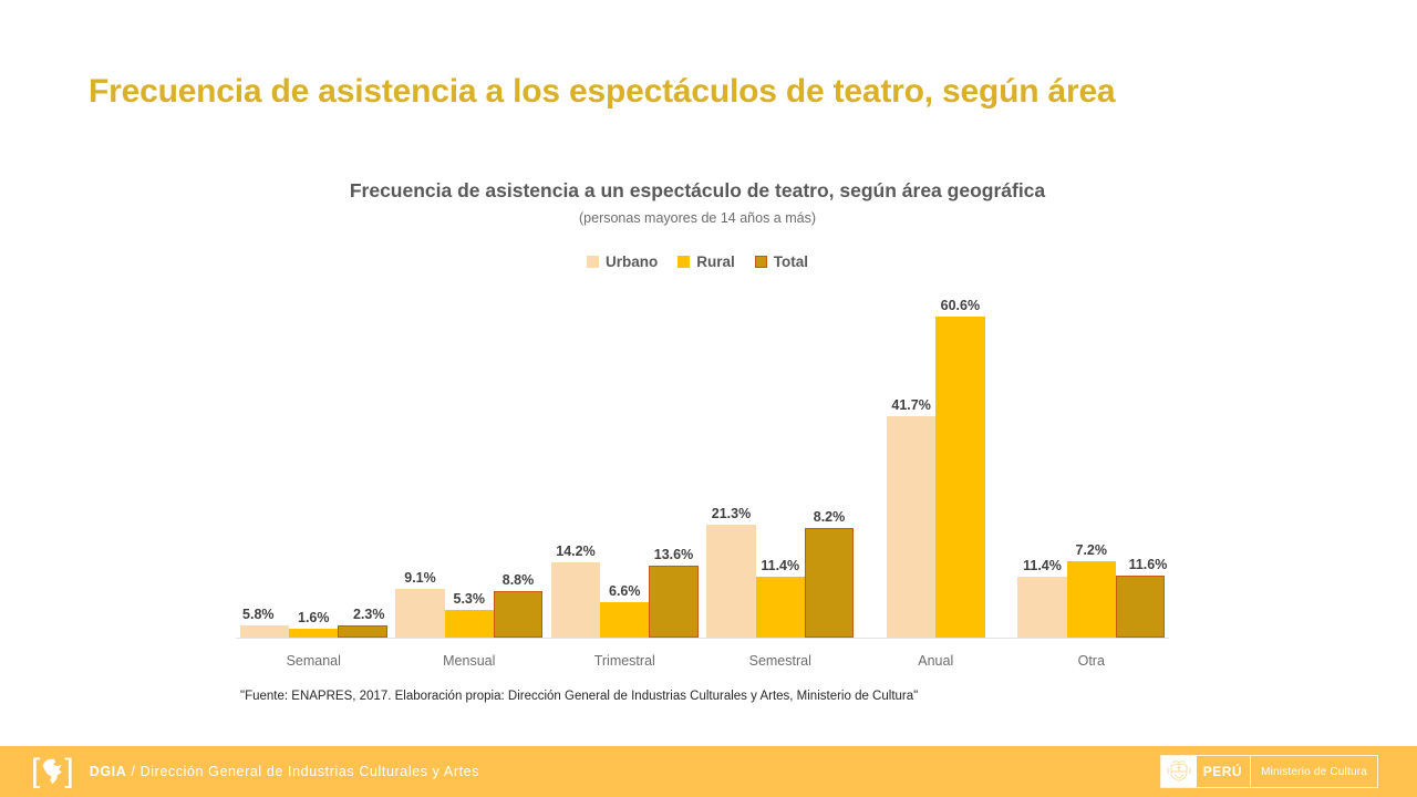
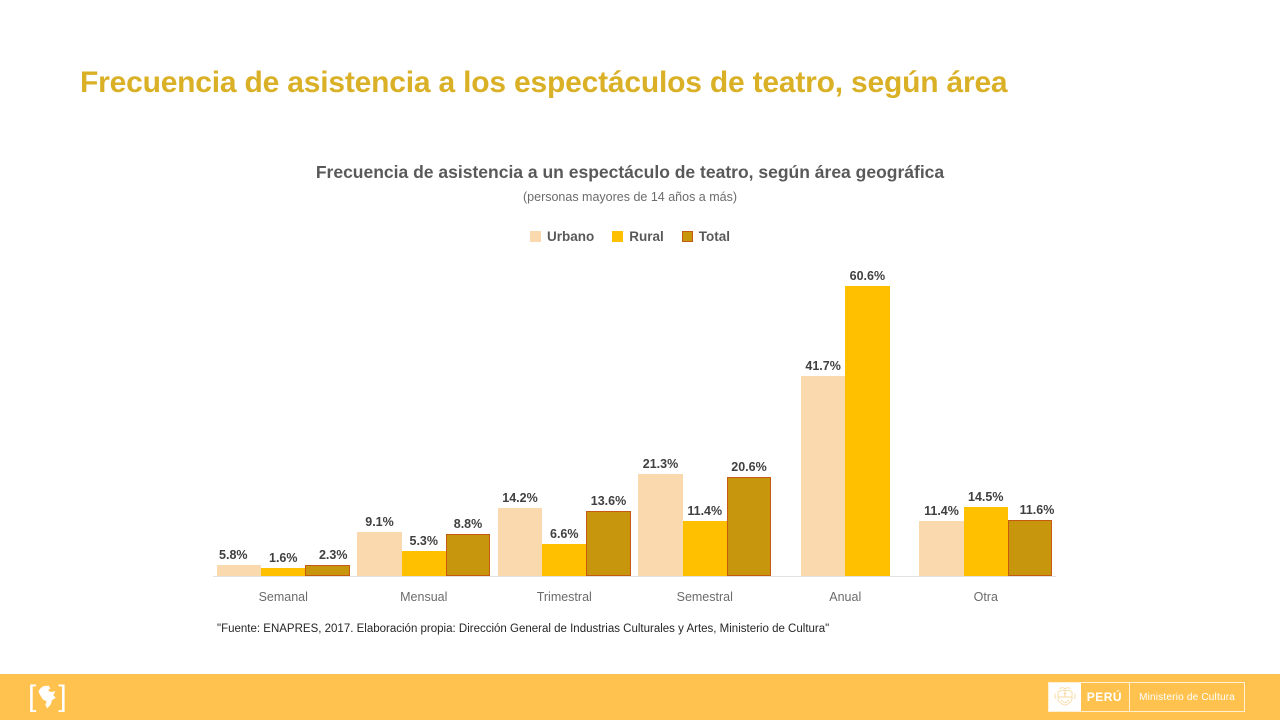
  Frecuencia de asistencia a los espectáculos de teatro, según área
  Frecuencia de asistencia a un espectáculo de teatro, según área geográfica
  (personas mayores de 14 años a más)
  Urbano
  Rural
  Total
  5.8%
  1.6%
  2.3%
  9.1%
  5.3%
  8.8%
  14.2%
  6.6%
  13.6%
  21.3%
  11.4%
- 8.2%
+ 20.6%
  41.7%
  60.6%
  11.4%
- 7.2%
+ 14.5%
  11.6%
  Semanal
  Mensual
  Trimestral
  Semestral
  Anual
  Otra
  "Fuente: ENAPRES, 2017. Elaboración propia: Dirección General de Industrias Culturales y Artes, Ministerio de Cultura"
  [
  ]
- DGIA / Dirección General de Industrias Culturales y Artes
  PERÚ
  Ministerio de Cultura
